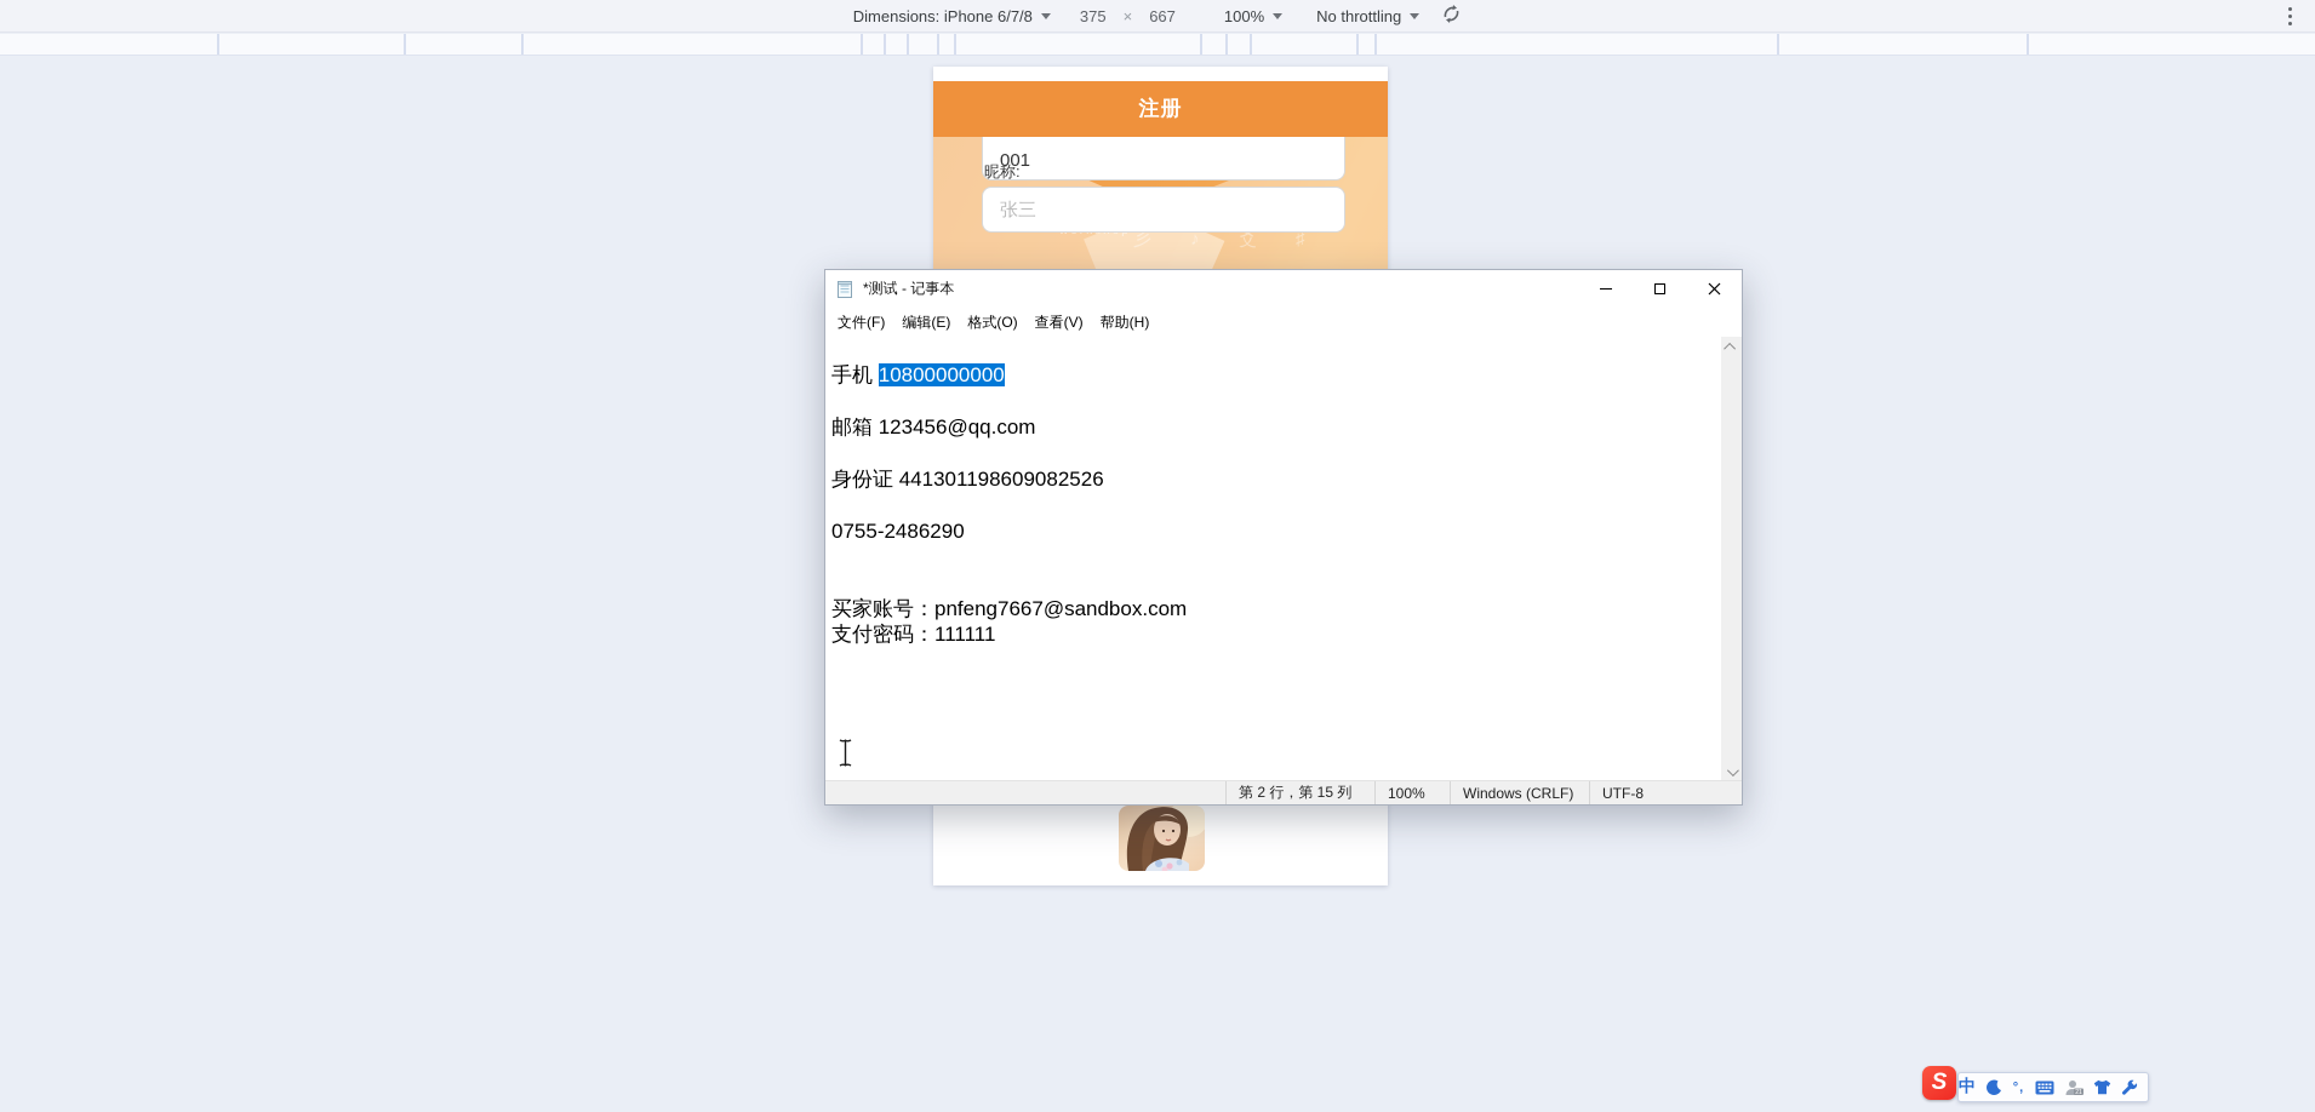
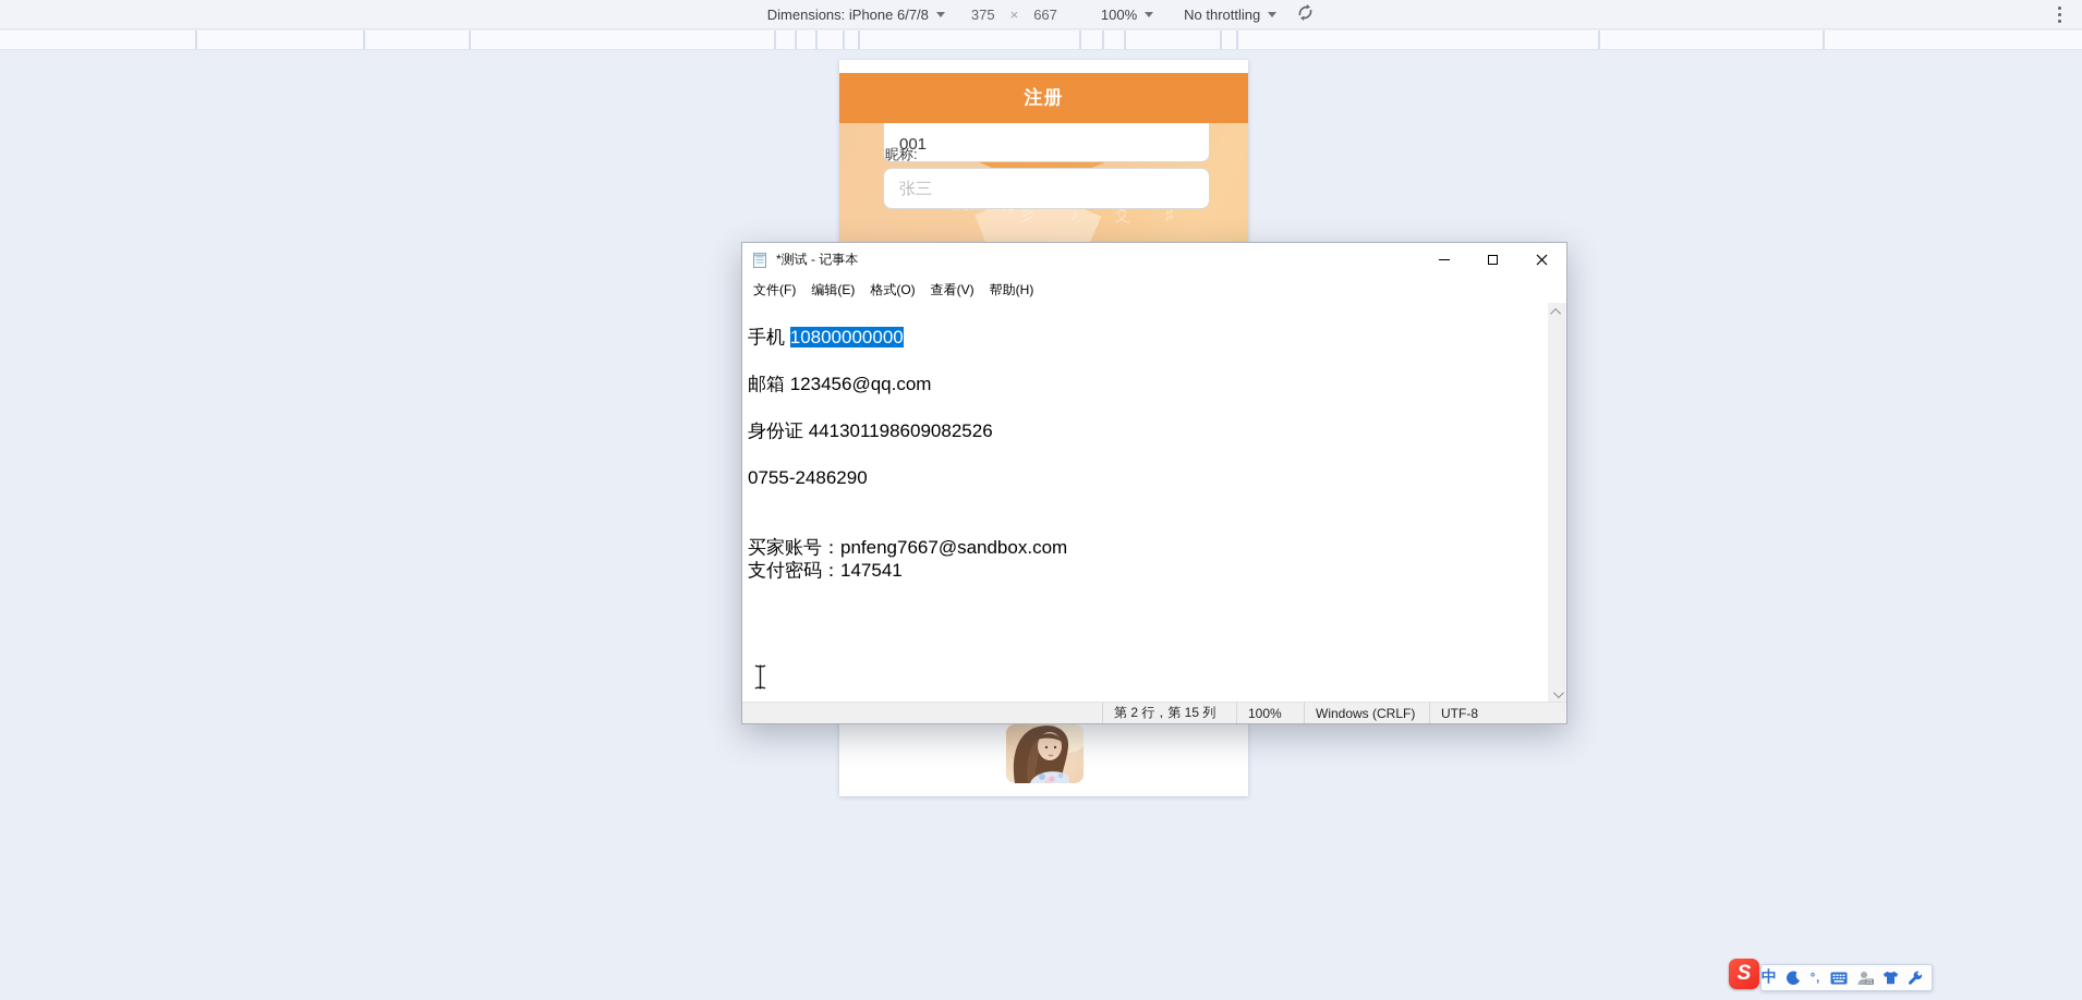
  Dimensions: iPhone 6/7/8
  375
  ×
  667
  100%
  No throttling
  注册
  彡 ♪ 爻 ♯
  001
  昵称:
  张三
  *测试 - 记事本
  文件(F)
  编辑(E)
  格式(O)
  查看(V)
  帮助(H)
  手机 10800000000
  邮箱 123456@qq.com
  身份证 441301198609082526
  0755-2486290
  买家账号：pnfeng7667@sandbox.com
- 支付密码：111111
+ 支付密码：147541
  第 2 行，第 15 列
  100%
  Windows (CRLF)
  UTF-8
  S
  中
  °,
